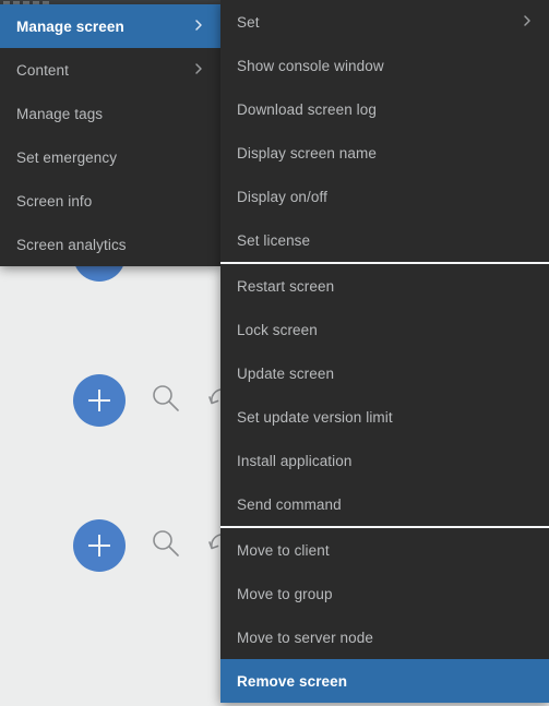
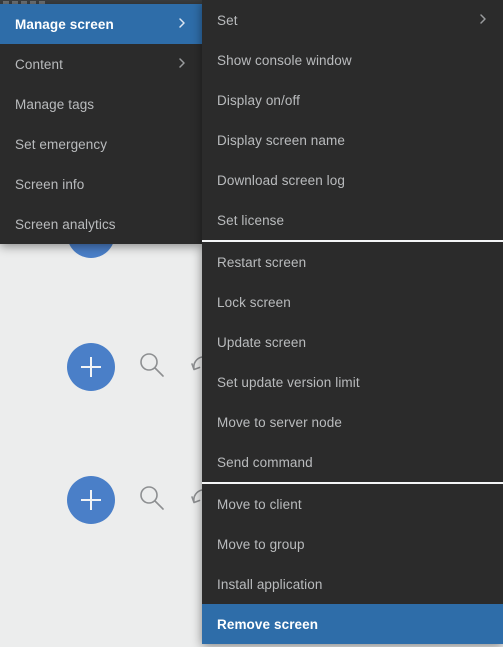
  Manage screen
  Content
  Manage tags
  Set emergency
  Screen info
  Screen analytics
  Set
  Show console window
- Download screen log
+ Display on/off
  Display screen name
- Display on/off
+ Download screen log
  Set license
  Restart screen
  Lock screen
  Update screen
  Set update version limit
- Install application
+ Move to server node
  Send command
  Move to client
  Move to group
- Move to server node
+ Install application
  Remove screen
